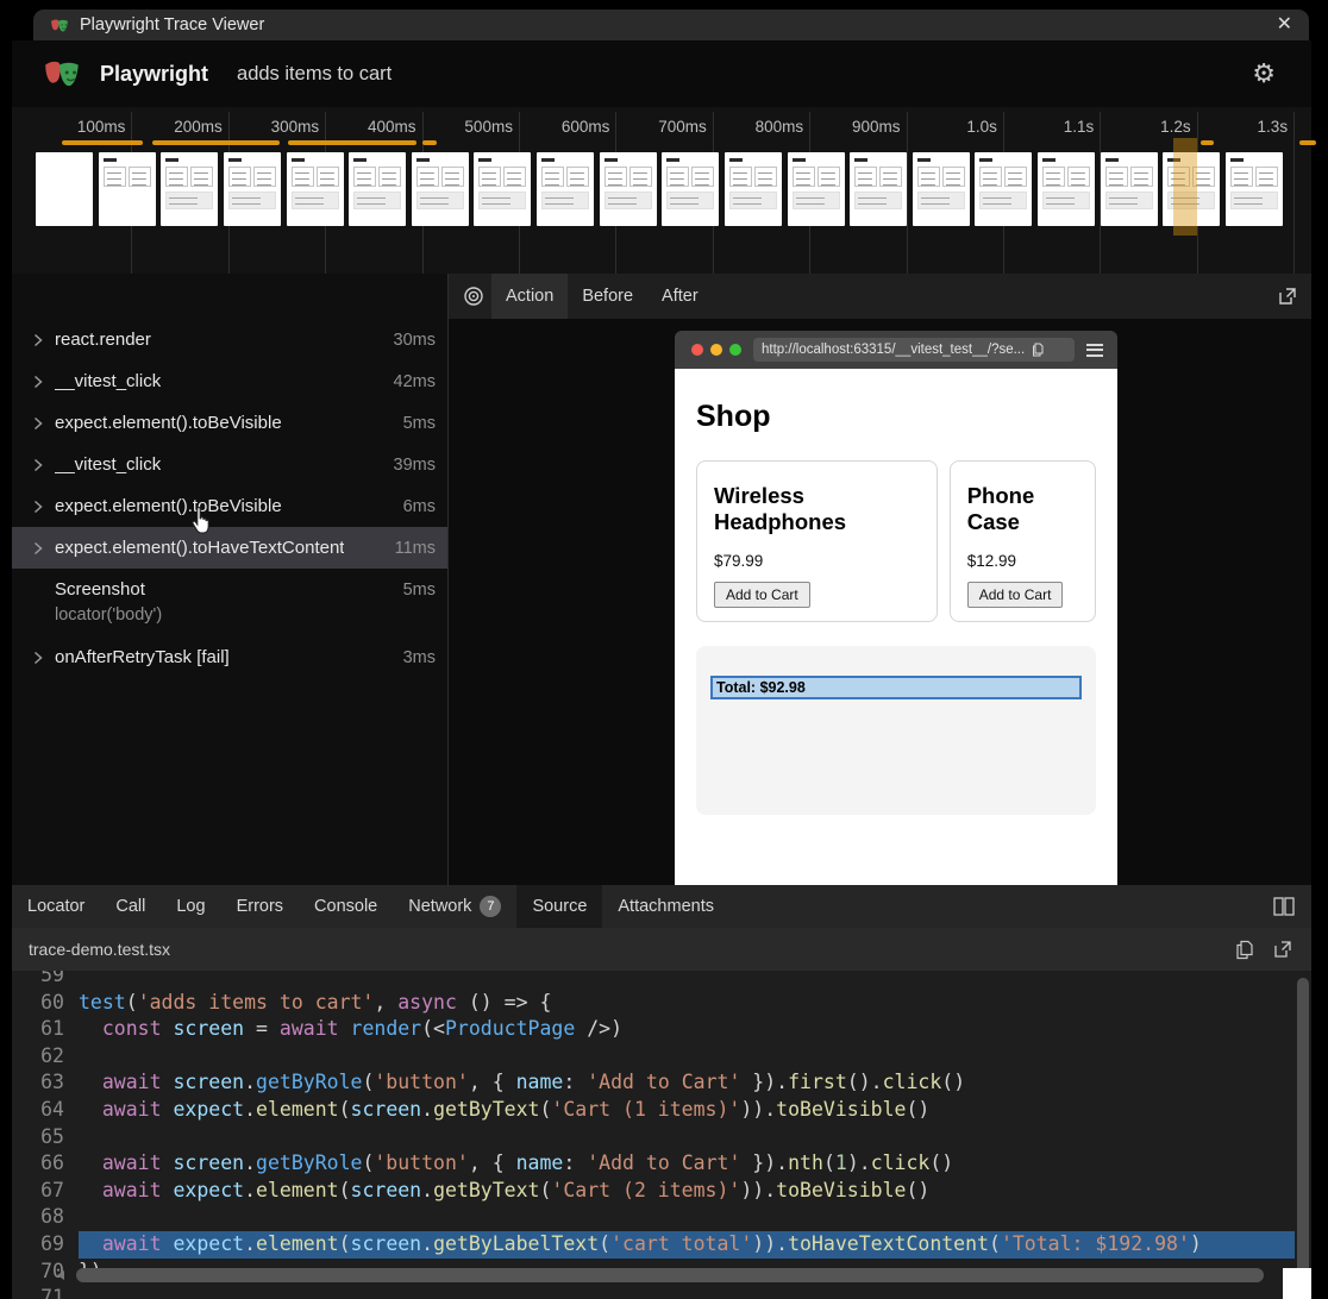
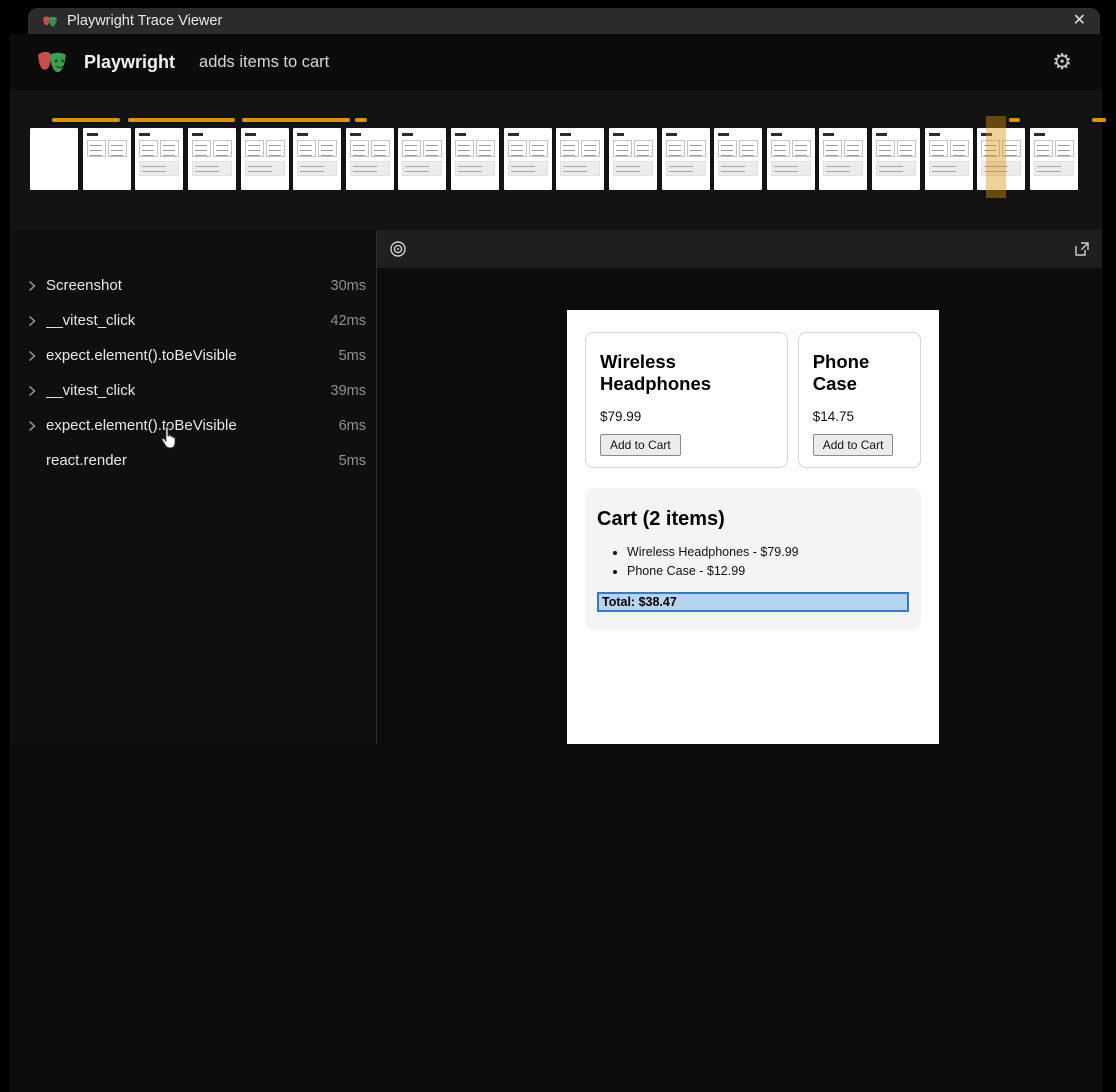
  Playwright Trace Viewer
  ✕
  Playwright
  adds items to cart
  ⚙
- 100ms
- 200ms
- 300ms
- 400ms
- 500ms
- 600ms
- 700ms
- 800ms
- 900ms
- 1.0s
- 1.1s
- 1.2s
- 1.3s
- react.render
+ Screenshot
  30ms
  __vitest_click
  42ms
  expect.element().toBeVisible
  5ms
  __vitest_click
  39ms
  expect.element().toBeVisible
  6ms
- expect.element().toHaveTextContent
- 11ms
- Screenshot
+ react.render
  5ms
- locator('body')
- onAfterRetryTask [fail]
- 3ms
- Action
- Before
- After
- http://localhost:63315/__vitest_test__/?se...
- Shop
  Wireless Headphones
  $79.99
  Add to Cart
  Phone Case
- $12.99
+ $14.75
  Add to Cart
+ Cart (2 items)
+ Wireless Headphones - $79.99
+ Phone Case - $12.99
- Total: $92.98
+ Total: $38.47
- Locator
- Call
- Log
- Errors
- Console
- Network
- 7
- Source
- Attachments
- trace-demo.test.tsx
- 59
- 60
- test('adds items to cart', async () => {
- 61
- const screen = await render(<ProductPage />)
- 62
- 63
- await screen.getByRole('button', { name: 'Add to Cart' }).first().click()
- 64
- await expect.element(screen.getByText('Cart (1 items)')).toBeVisible()
- 65
- 66
- await screen.getByRole('button', { name: 'Add to Cart' }).nth(1).click()
- 67
- await expect.element(screen.getByText('Cart (2 items)')).toBeVisible()
- 68
- 69
- await expect.element(screen.getByLabelText('cart total')).toHaveTextContent('Total: $192.98')
- 70
- 71
